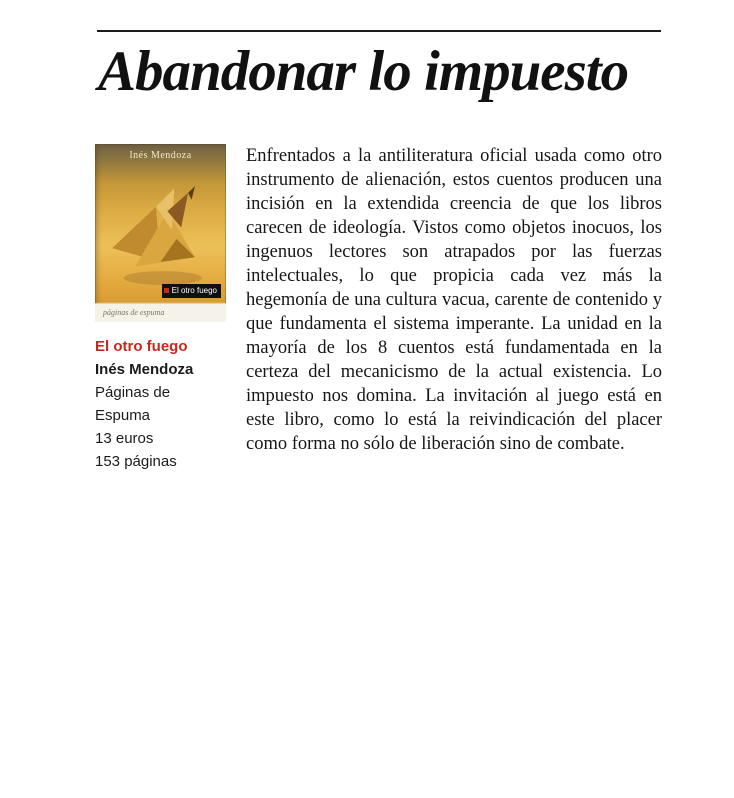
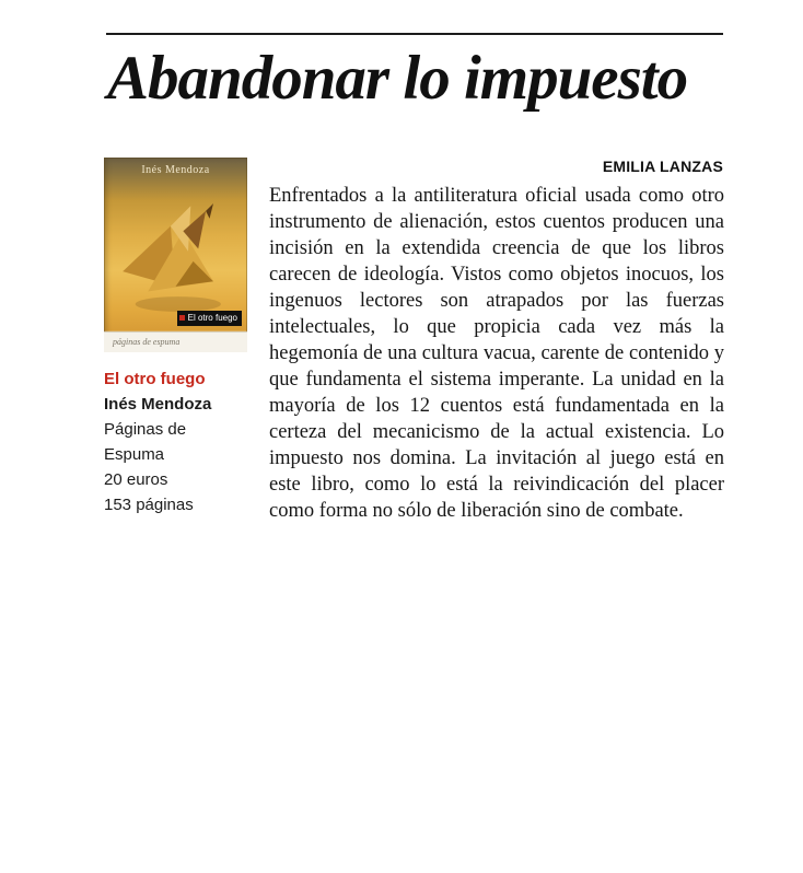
  Abandonar lo impuesto
  Inés Mendoza
  El otro fuego
  páginas de espuma
  El otro fuego
  Inés Mendoza
  Páginas de Espuma
- 13 euros
+ 20 euros
  153 páginas
+ EMILIA LANZAS
- Enfrentados a la antiliteratura oficial usada como otro instrumento de alienación, estos cuentos producen una incisión en la extendida creencia de que los libros carecen de ideología. Vistos como objetos inocuos, los ingenuos lectores son atrapados por las fuerzas intelectuales, lo que propicia cada vez más la hegemonía de una cultura vacua, carente de contenido y que fundamenta el sistema imperante. La unidad en la mayoría de los 8 cuentos está fundamentada en la certeza del mecanicismo de la actual existencia. Lo impuesto nos domina. La invitación al juego está en este libro, como lo está la reivindicación del placer como forma no sólo de liberación sino de combate.
+ Enfrentados a la antiliteratura oficial usada como otro instrumento de alienación, estos cuentos producen una incisión en la extendida creencia de que los libros carecen de ideología. Vistos como objetos inocuos, los ingenuos lectores son atrapados por las fuerzas intelectuales, lo que propicia cada vez más la hegemonía de una cultura vacua, carente de contenido y que fundamenta el sistema imperante. La unidad en la mayoría de los 12 cuentos está fundamentada en la certeza del mecanicismo de la actual existencia. Lo impuesto nos domina. La invitación al juego está en este libro, como lo está la reivindicación del placer como forma no sólo de liberación sino de combate.
